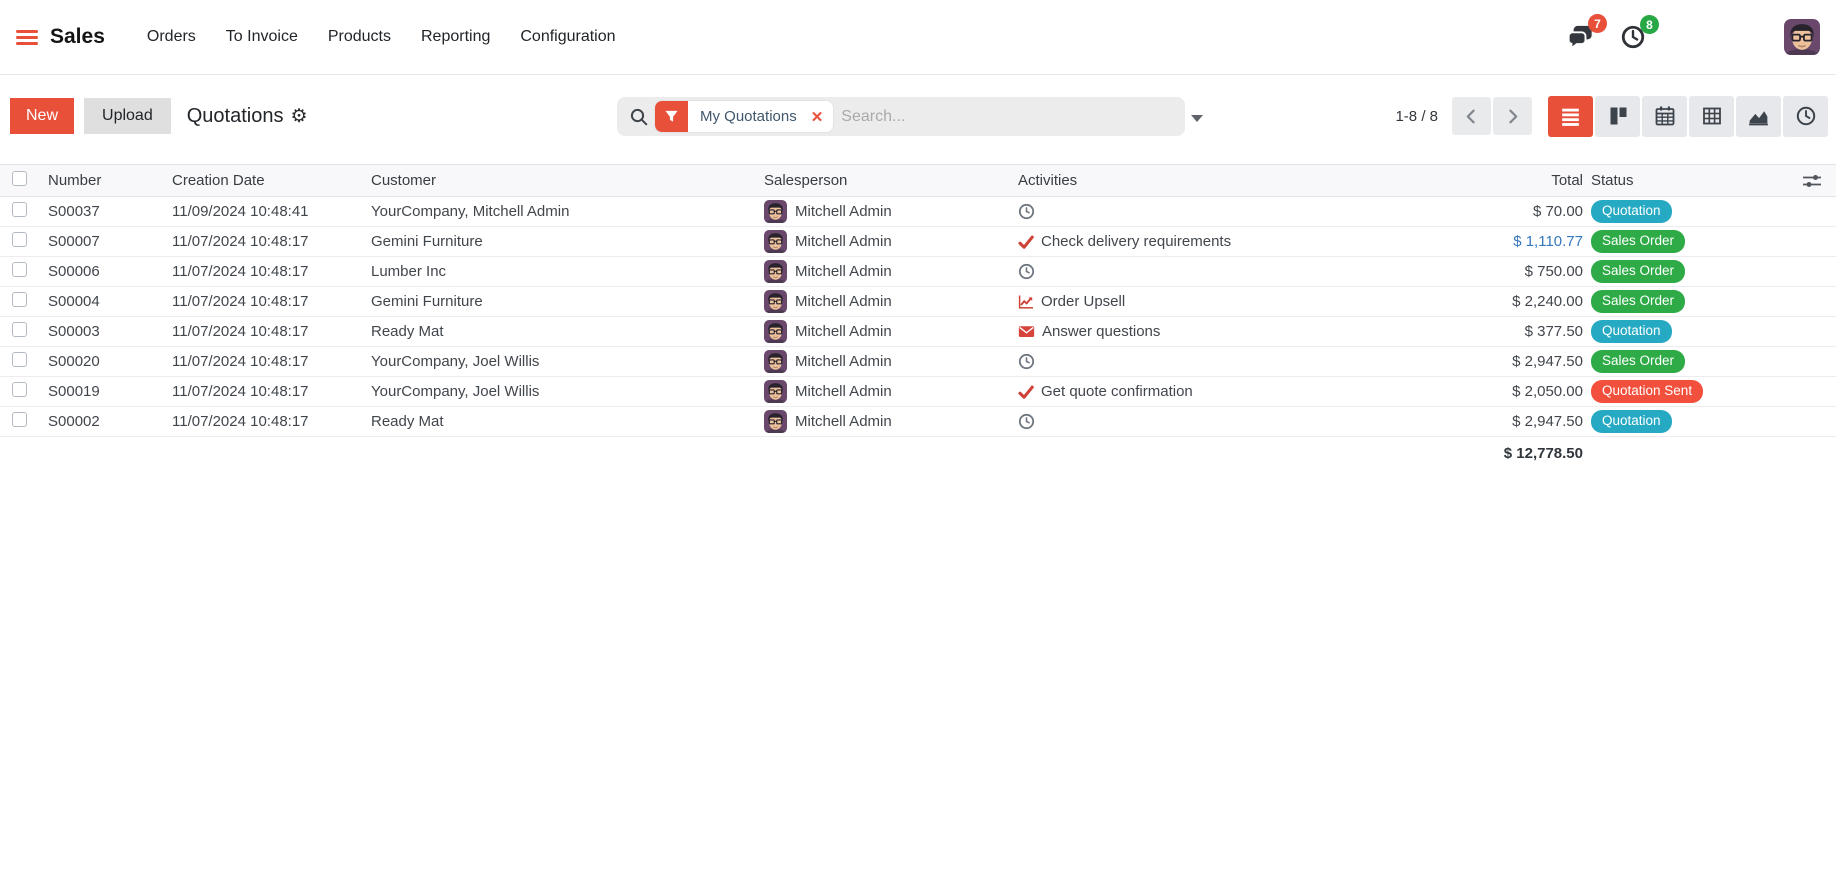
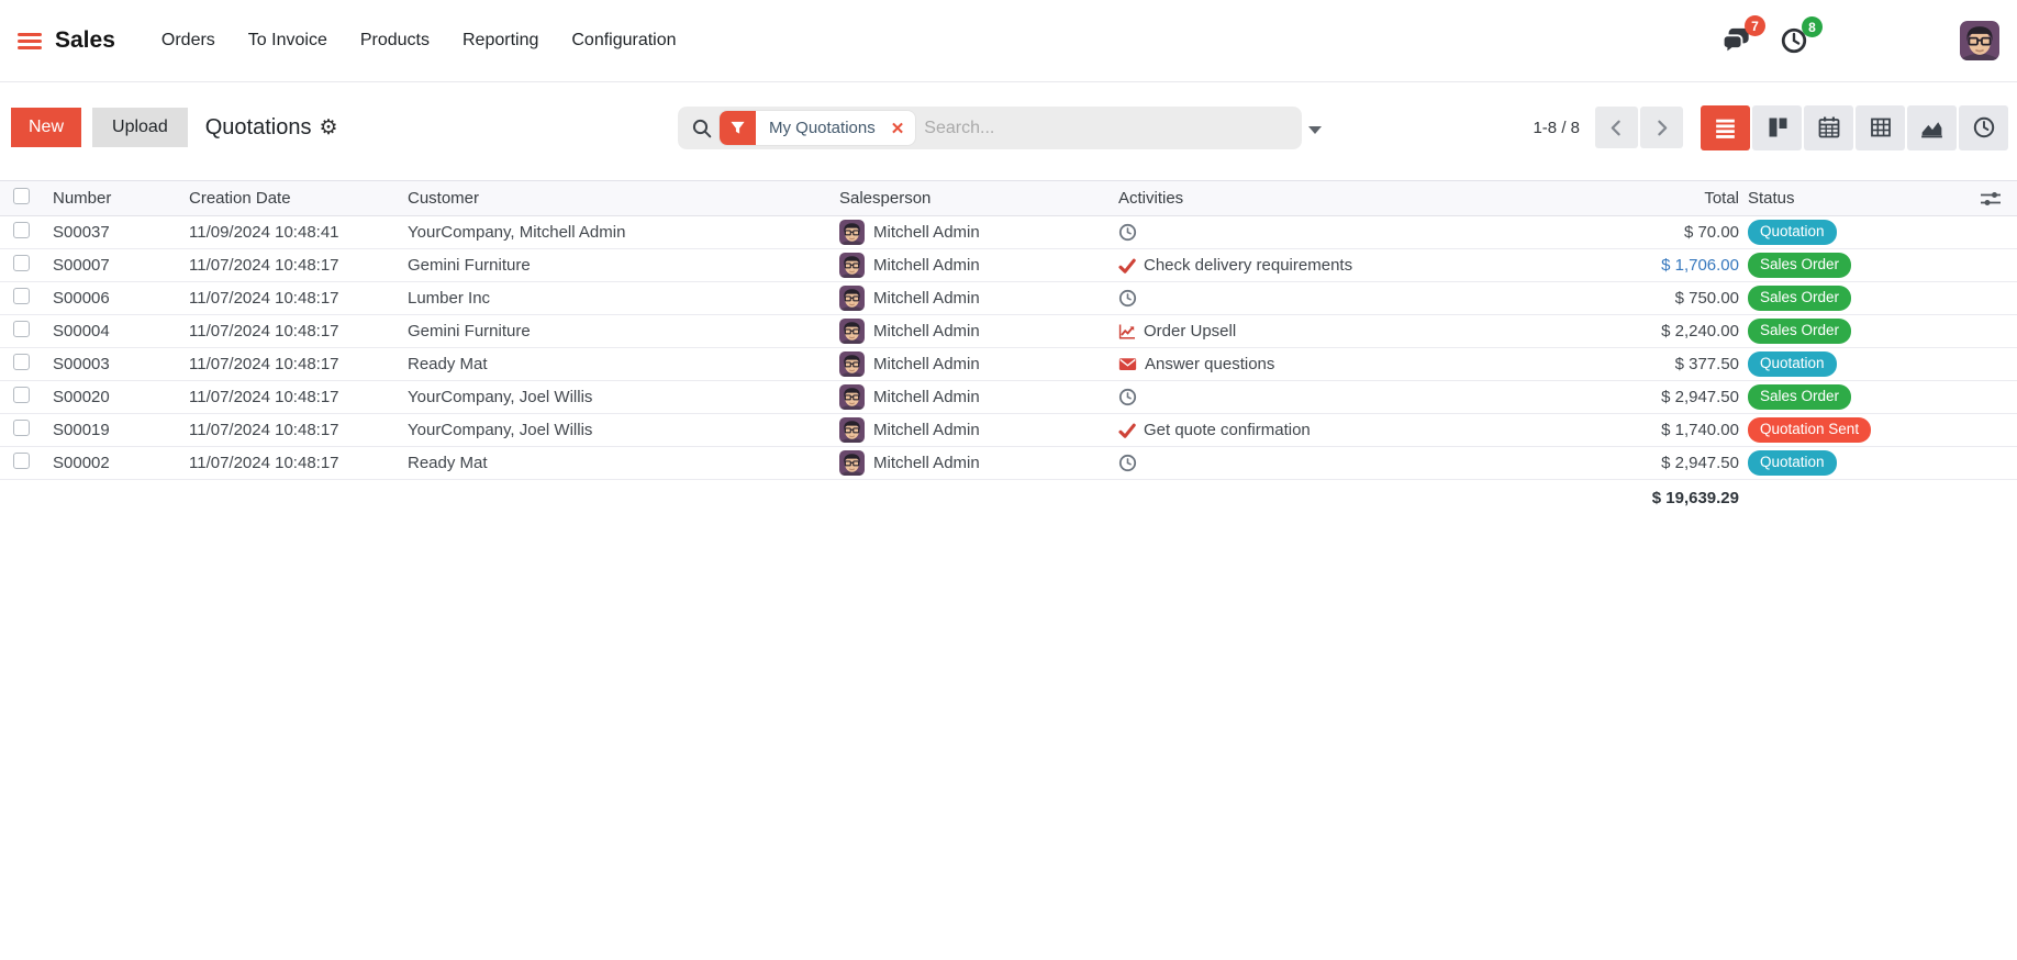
  Sales
  Orders
  To Invoice
  Products
  Reporting
  Configuration
  7
  8
  New
  Upload
  Quotations
  ⚙
  My Quotations
  ✕
  Search...
  1-8 / 8
  Number
  Creation Date
  Customer
  Salesperson
  Activities
  Total
  Status
  S00037
  11/09/2024 10:48:41
  YourCompany, Mitchell Admin
  Mitchell Admin
  $ 70.00
  Quotation
  S00007
  11/07/2024 10:48:17
  Gemini Furniture
  Mitchell Admin
  Check delivery requirements
- $ 1,110.77
+ $ 1,706.00
  Sales Order
  S00006
  11/07/2024 10:48:17
  Lumber Inc
  Mitchell Admin
  $ 750.00
  Sales Order
  S00004
  11/07/2024 10:48:17
  Gemini Furniture
  Mitchell Admin
  Order Upsell
  $ 2,240.00
  Sales Order
  S00003
  11/07/2024 10:48:17
  Ready Mat
  Mitchell Admin
  Answer questions
  $ 377.50
  Quotation
  S00020
  11/07/2024 10:48:17
  YourCompany, Joel Willis
  Mitchell Admin
  $ 2,947.50
  Sales Order
  S00019
  11/07/2024 10:48:17
  YourCompany, Joel Willis
  Mitchell Admin
  Get quote confirmation
- $ 2,050.00
+ $ 1,740.00
  Quotation Sent
  S00002
  11/07/2024 10:48:17
  Ready Mat
  Mitchell Admin
  $ 2,947.50
  Quotation
- $ 12,778.50
+ $ 19,639.29
